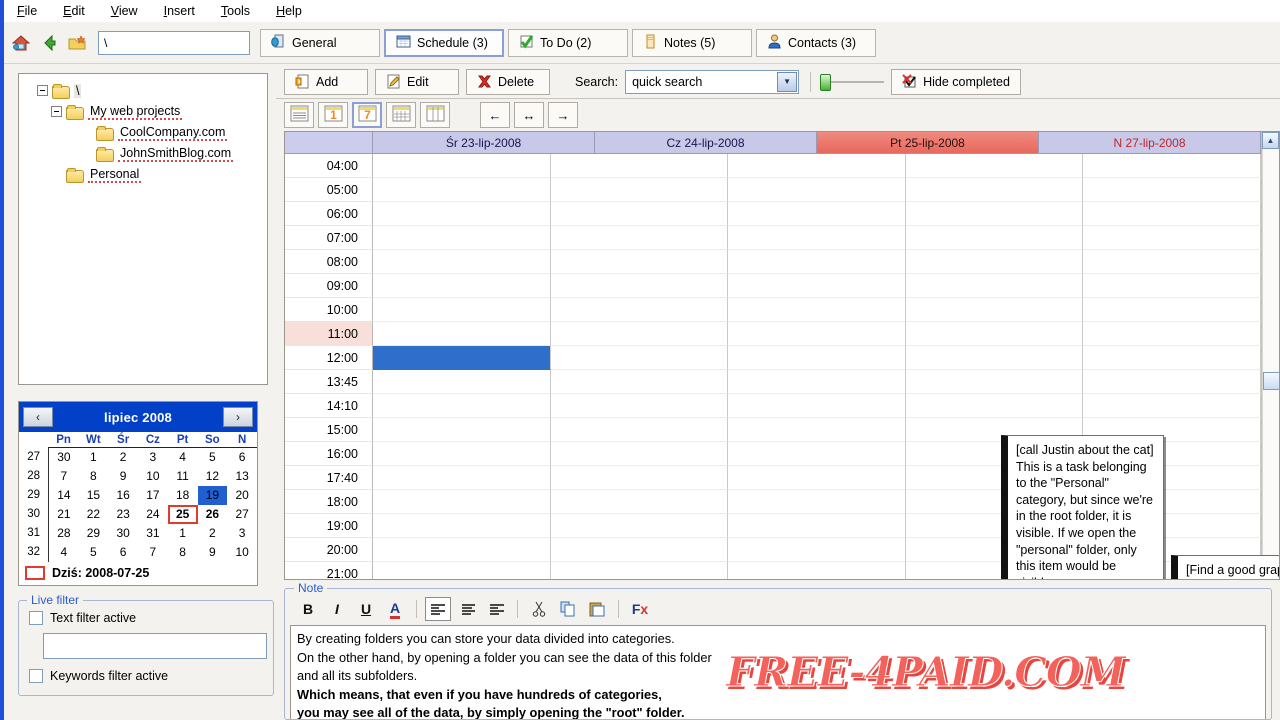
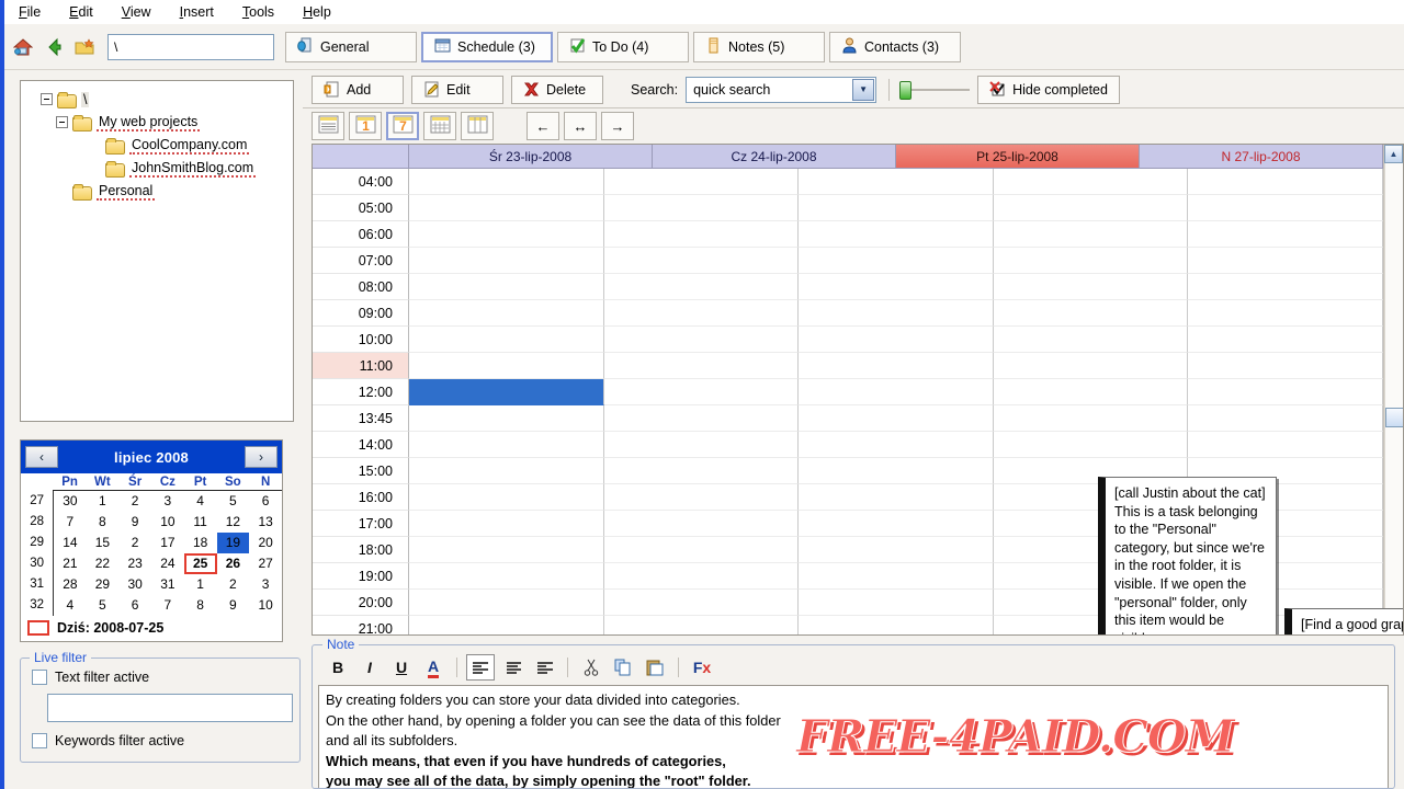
  File
  Edit
  View
  Insert
  Tools
  Help
  \
  General
  Schedule (3)
- To Do (2)
+ To Do (4)
  Notes (5)
  Contacts (3)
  \
  My web projects
  CoolCompany.com
  JohnSmithBlog.com
  Personal
  ‹
  lipiec 2008
  ›
  	Pn	Wt	Śr	Cz	Pt	So	N
  27	30	1	2	3	4	5	6
  28	7	8	9	10	11	12	13
- 29	14	15	16	17	18	19	20
+ 29	14	15	2	17	18	19	20
  30	21	22	23	24	25	26	27
  31	28	29	30	31	1	2	3
  32	4	5	6	7	8	9	10
  Dziś: 2008-07-25
  Live filter
  Text filter active
  Keywords filter active
  Add
  Edit
  Delete
  Search:
  quick search
  ▼
  Hide completed
  1
  7
  ←
  ↔
  →
  Śr 23-lip-2008
  Cz 24-lip-2008
  Pt 25-lip-2008
  N 27-lip-2008
  04:00
  05:00
  06:00
  07:00
  08:00
  09:00
  10:00
  11:00
  12:00
  13:45
- 14:10
+ 14:00
  15:00
  16:00
- 17:40
+ 17:00
  18:00
  19:00
  20:00
  21:00
  ▲
  [call Justin about the cat] This is a task belonging to the "Personal" category, but since we're in the root folder, it is visible. If we open the "personal" folder, only this item would be
  Note
  B
  I
  U
  A
  Fx
  By creating folders you can store your data divided into categories.
  On the other hand, by opening a folder you can see the data of this folder
  and all its subfolders.
  Which means, that even if you have hundreds of categories,
  you may see all of the data, by simply opening the "root" folder.
  FREE-4PAID.COM
